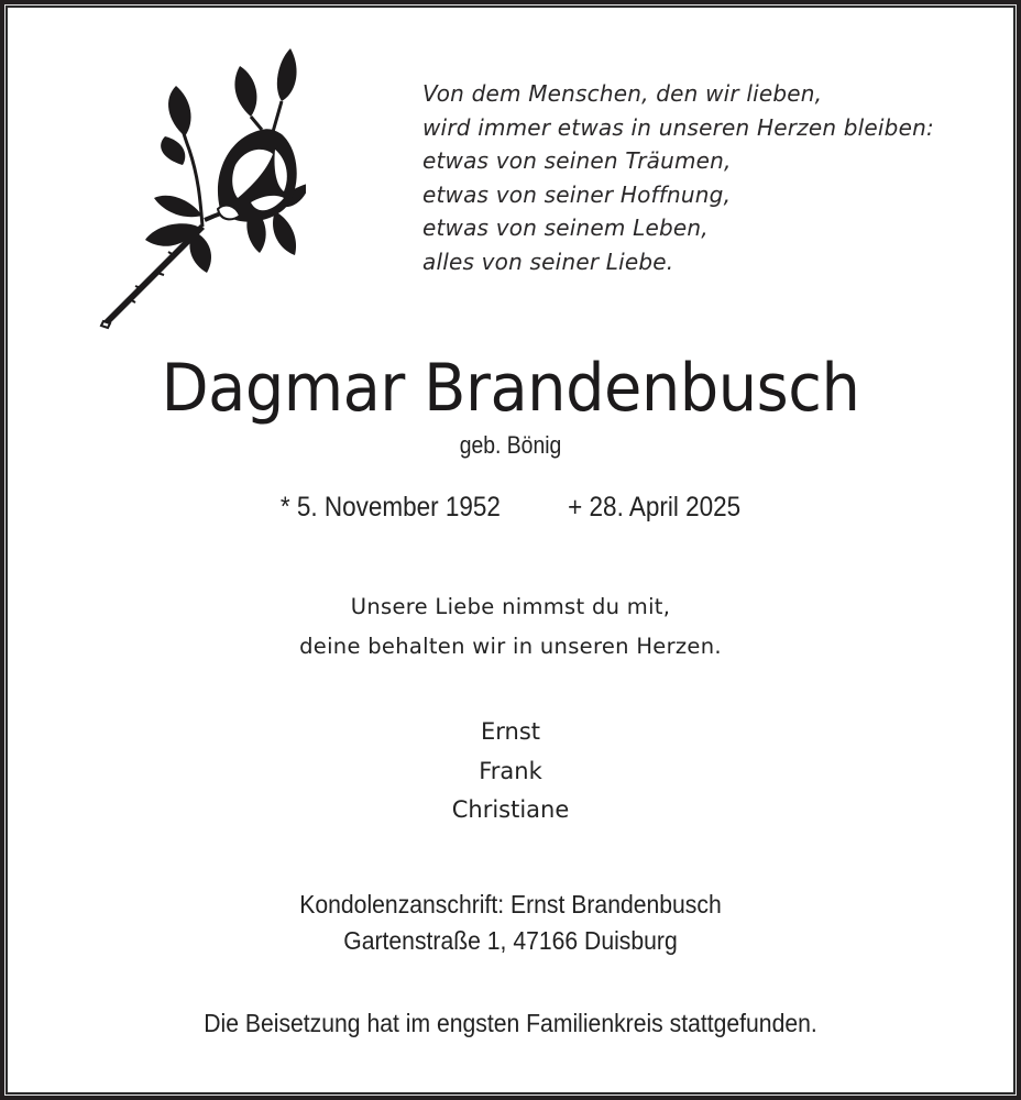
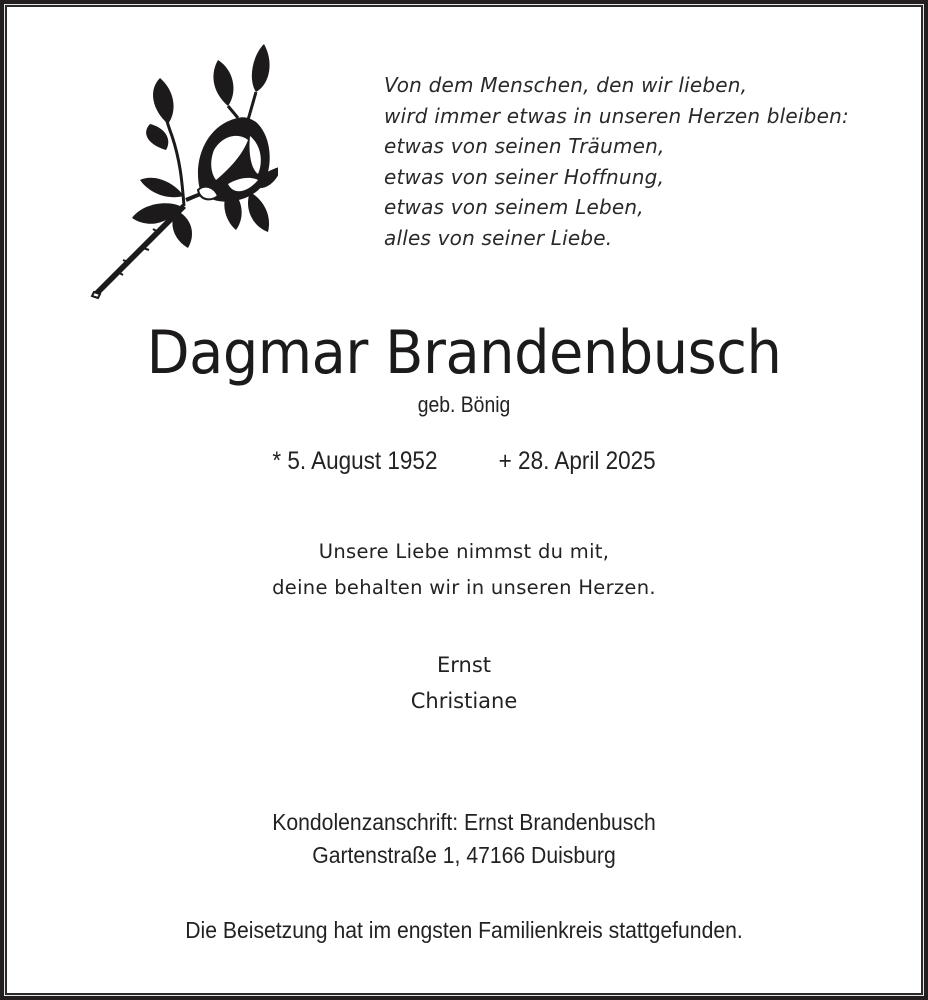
  Von dem Menschen, den wir lieben,
  wird immer etwas in unseren Herzen bleiben:
  etwas von seinen Träumen,
  etwas von seiner Hoffnung,
  etwas von seinem Leben,
  alles von seiner Liebe.
  Dagmar Brandenbusch
  geb. Bönig
- * 5. November 1952 + 28. April 2025
+ * 5. August 1952 + 28. April 2025
  Unsere Liebe nimmst du mit,
  deine behalten wir in unseren Herzen.
  Ernst
- Frank
  Christiane
  Kondolenzanschrift: Ernst Brandenbusch
  Gartenstraße 1, 47166 Duisburg
  Die Beisetzung hat im engsten Familienkreis stattgefunden.
